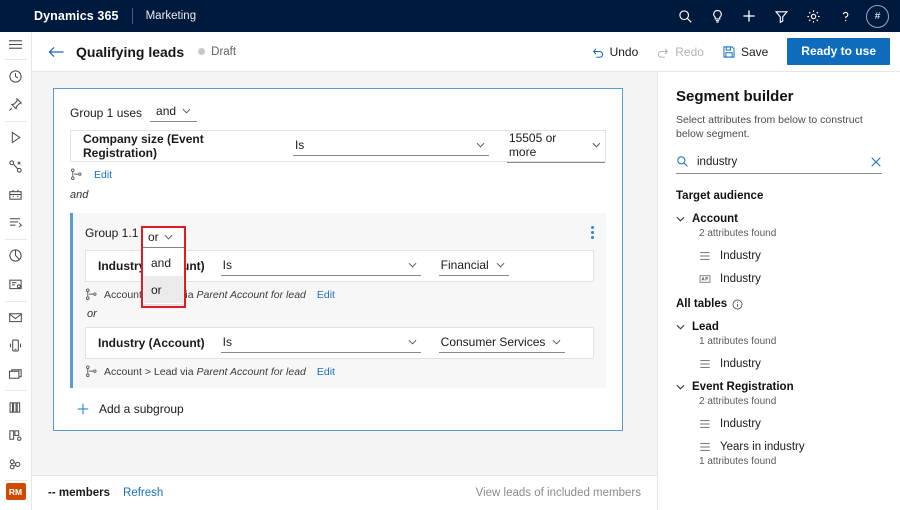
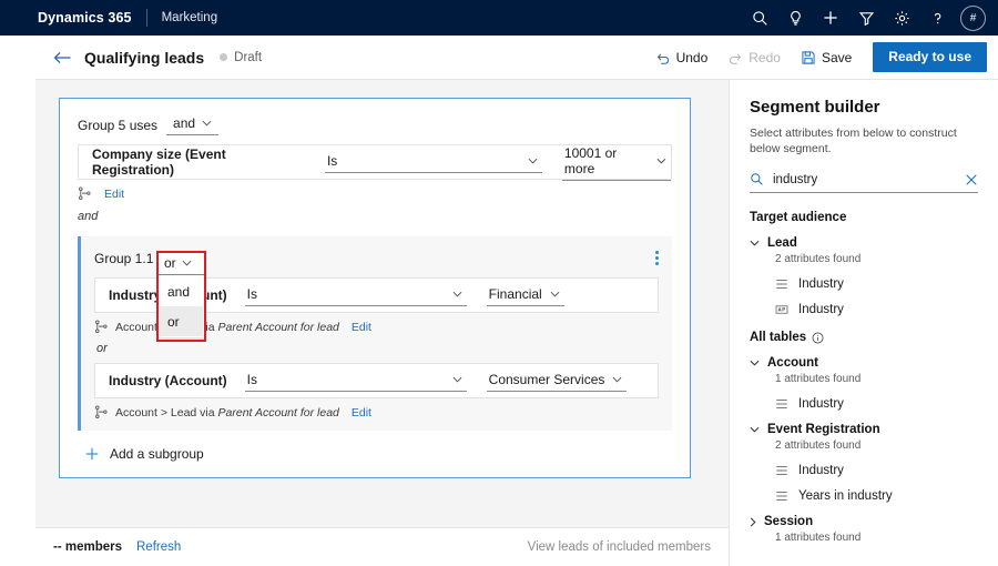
  Dynamics 365
  Marketing
  #
- RM
  Qualifying leads
  Draft
  Undo
  Redo
  Save
  Ready to use
- Group 1 uses
+ Group 5 uses
  and
  Company size (Event Registration)
  Is
- 15505 or more
+ 10001 or more
  Edit
  and
  Industryunt)
  Is
  Financial
  Accountia Parent Account for lead
  Edit
  or
  Industry (Account)
  Is
  Consumer Services
  Account > Lead via Parent Account for lead
  Edit
  Add a subgroup
  or
  and
  or
  -- members
  Refresh
  View leads of included members
  Segment builder
  Select attributes from below to construct below segment.
  industry
  Target audience
- Account
+ Lead
  2 attributes found
  Industry
  Industry
  All tables
- Lead
+ Account
  1 attributes found
  Industry
  Event Registration
  2 attributes found
  Industry
  Years in industry
+ Session
  1 attributes found
